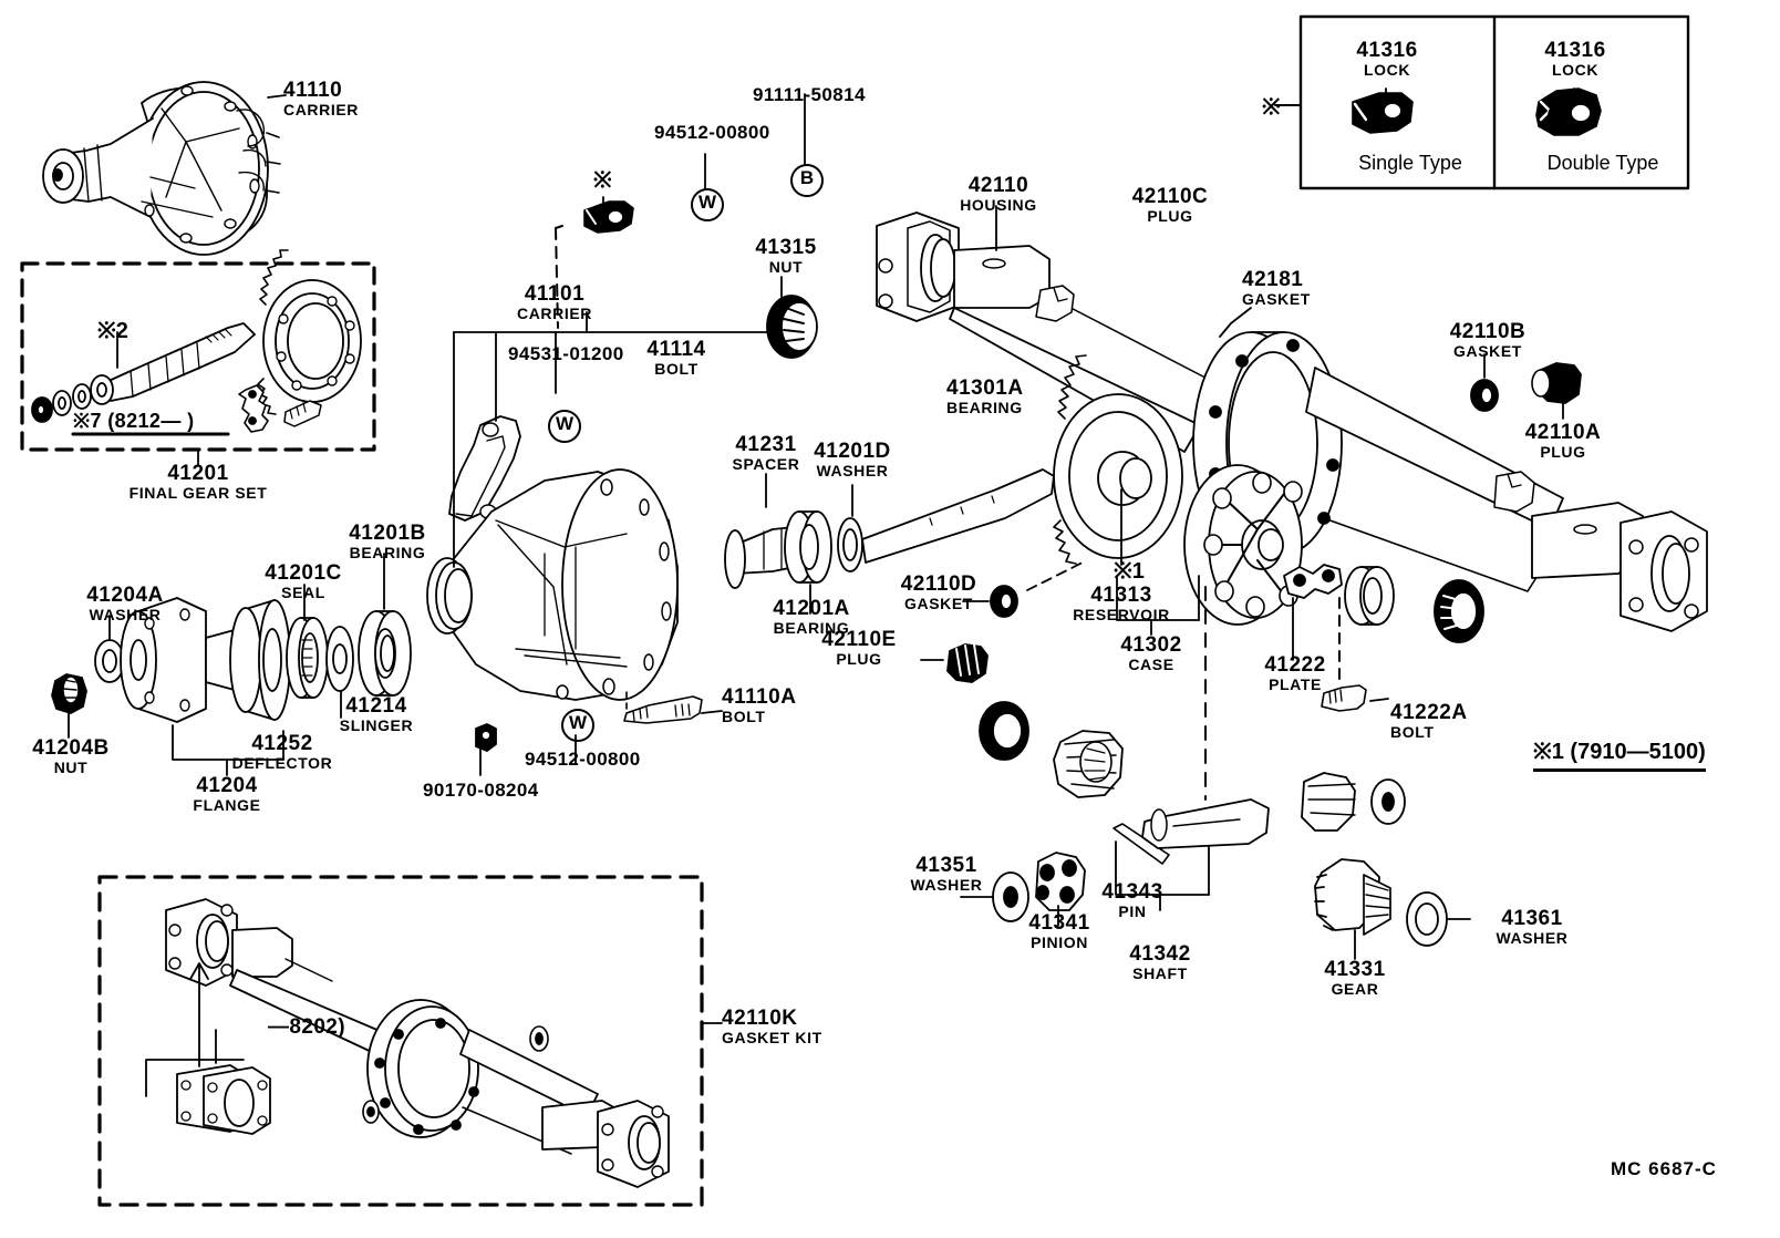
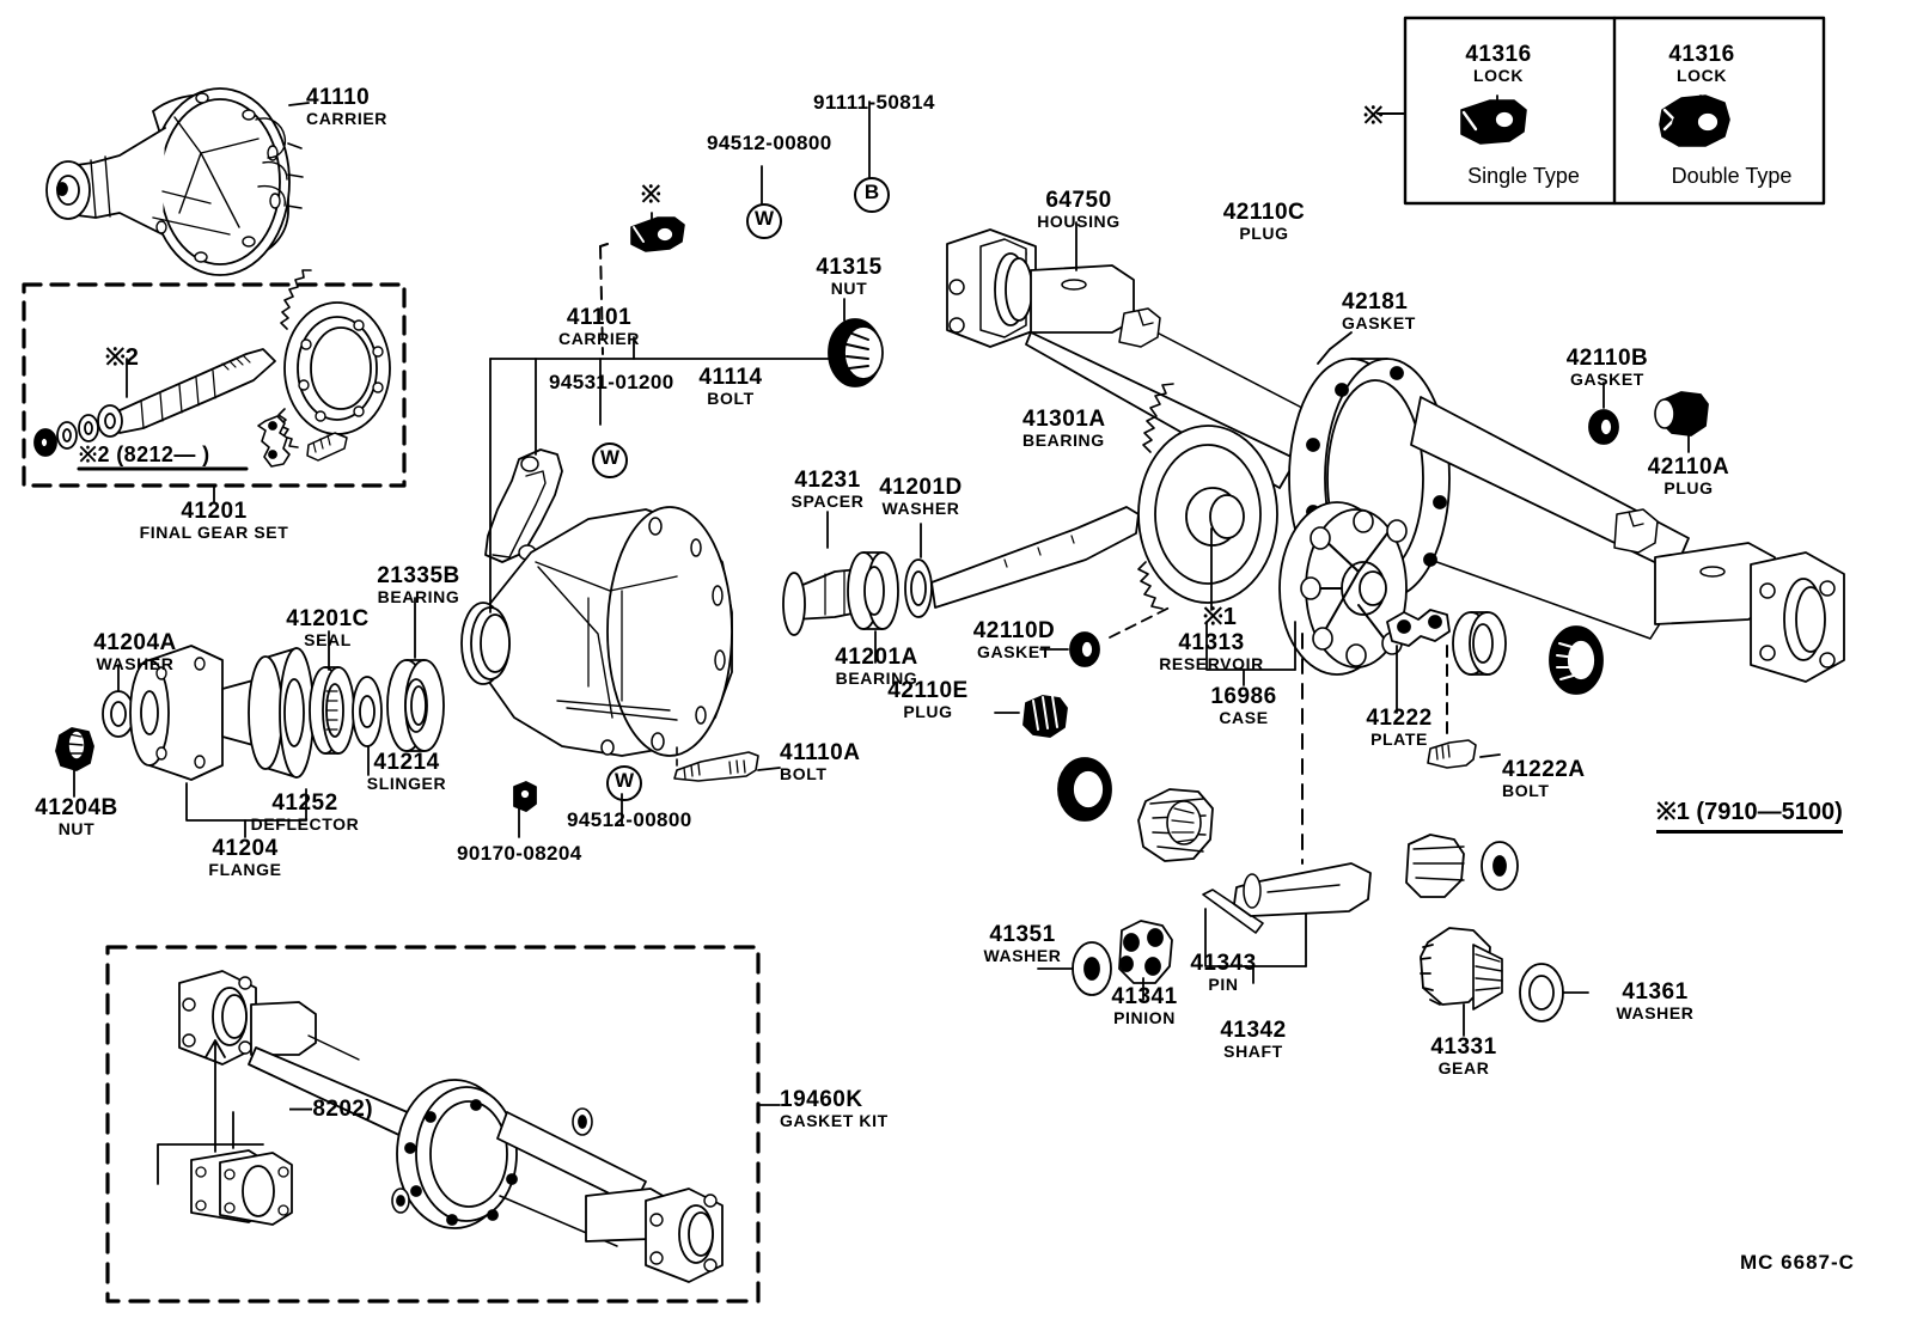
  41110
  CARRIER
  41201
  FINAL GEAR SET
  ※2
- ※7 (8212— )
+ ※2 (8212— )
  41204A
  WASHER
  41204B
  NUT
  41204
  FLANGE
  41252
  DEFLECTOR
  41201C
  SEAL
  41214
  SLINGER
- 41201B
+ 21335B
  BEARING
  41101
  CARRIER
  94531-01200
  41114
  BOLT
  41110A
  BOLT
  90170-08204
  94512-00800
  94512-00800
  91111-50814
  W
  B
  W
  W
  ※
  41315
  NUT
  41231
  SPACER
  41201A
  BEARING
  41201D
  WASHER
- 42110
+ 64750
  HOUSING
  42110C
  PLUG
  42181
  GASKET
  42110B
  GASKET
  42110A
  PLUG
  41301A
  BEARING
  42110D
  GASKET
  42110E
  PLUG
  ※1
  41313
  RESERVOIR
- 41302
+ 16986
  CASE
  41222
  PLATE
  41222A
  BOLT
  41351
  WASHER
  41341
  PINION
  41343
  PIN
  41342
  SHAFT
  41331
  GEAR
  41361
  WASHER
  ※1 (7910—5100)
- 42110K
+ 19460K
  GASKET KIT
  —8202)
  41316
  LOCK
  41316
  LOCK
  Single Type
  Double Type
  ※
  MC 6687-C
